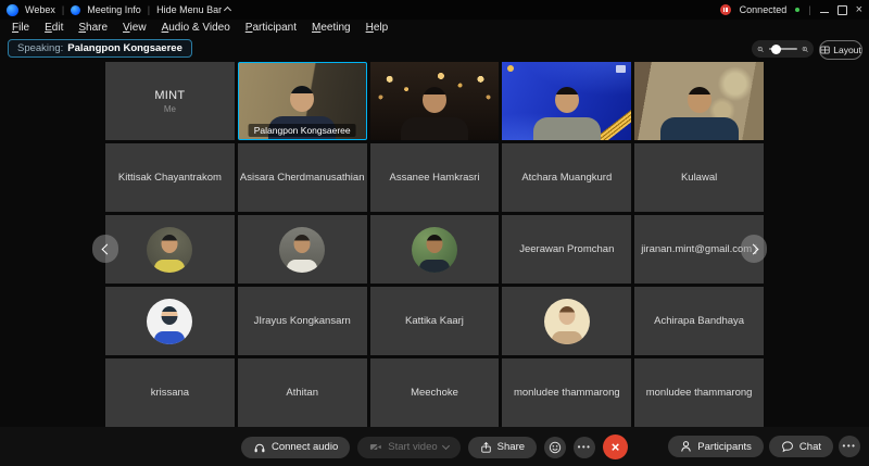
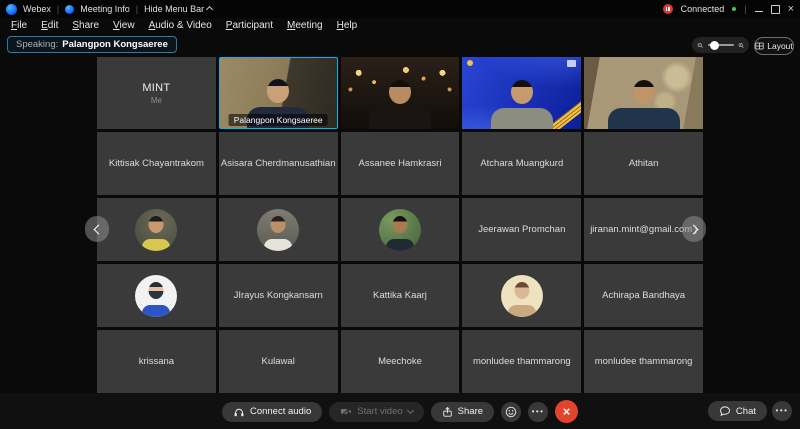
  Webex
  |
  Meeting Info
  |
  Hide Menu Bar
  Connected
  |
  ×
  File
  Edit
  Share
  View
  Audio & Video
  Participant
  Meeting
  Help
  Speaking:
  Palangpon Kongsaeree
  Layout
  MINT
  Me
  Palangpon Kongsaeree
  Kittisak Chayantrakom
  Asisara Cherdmanusathian
  Assanee Hamkrasri
  Atchara Muangkurd
- Kulawal
+ Athitan
  Jeerawan Promchan
  jiranan.mint@gmail.com j
  JIrayus Kongkansarn
  Kattika Kaarj
  Achirapa Bandhaya
  krissana
- Athitan
+ Kulawal
  Meechoke
  monludee thammarong
  monludee thammarong
  Connect audio
  Start video
  Share
  •••
  ×
- Participants
  Chat
  •••
